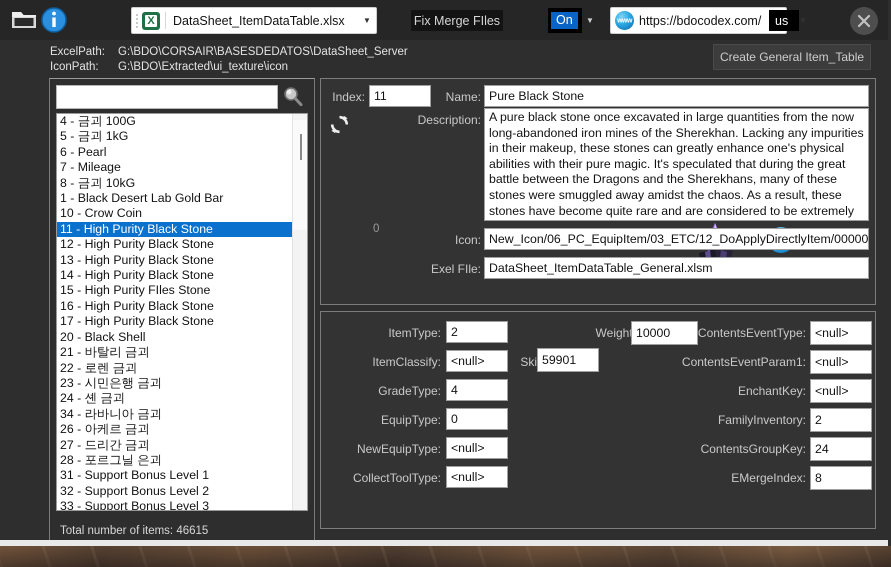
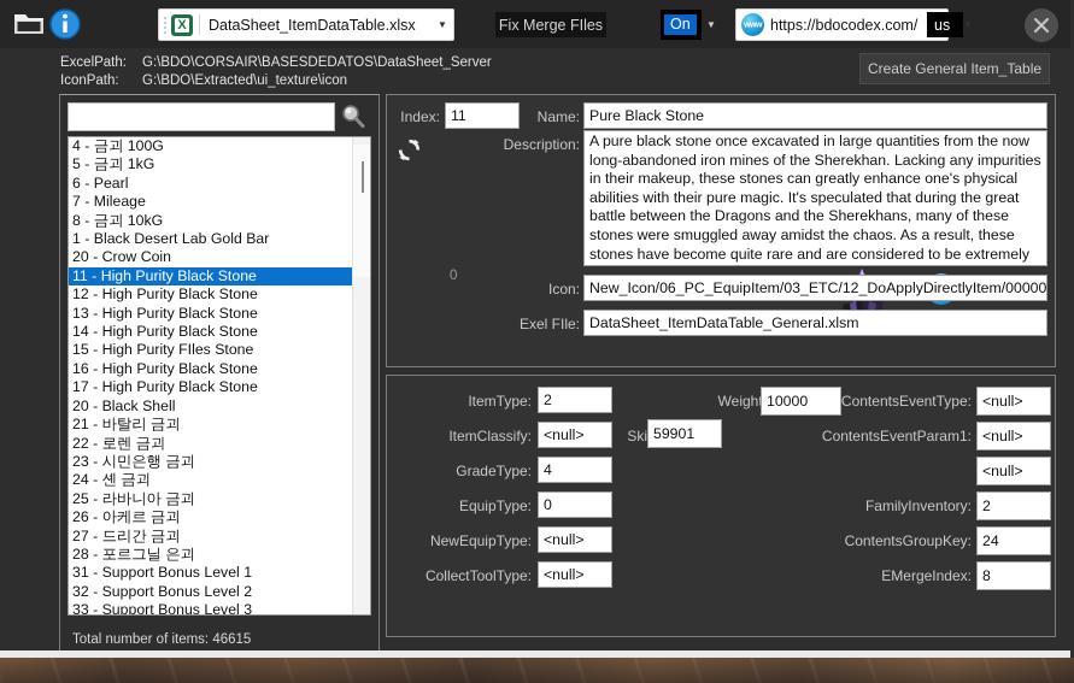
  DataSheet_ItemDataTable.xlsx
  ▼
  Fix Merge FIles
  On
  ▼
  https://bdocodex.com/
  us
  ExcelPath:
  G:\BDO\CORSAIR\BASESDEDATOS\DataSheet_Server
  IconPath:
  G:\BDO\Extracted\ui_texture\icon
  Create General Item_Table
  4 - 금괴 100G
  5 - 금괴 1kG
  6 - Pearl
  7 - Mileage
  8 - 금괴 10kG
  1 - Black Desert Lab Gold Bar
- 10 - Crow Coin
+ 20 - Crow Coin
  11 - High Purity Black Stone
  12 - High Purity Black Stone
  13 - High Purity Black Stone
  14 - High Purity Black Stone
  15 - High Purity FIles Stone
  16 - High Purity Black Stone
  17 - High Purity Black Stone
  20 - Black Shell
  21 - 바탈리 금괴
  22 - 로렌 금괴
  23 - 시민은행 금괴
  24 - 셴 금괴
- 34 - 라바니아 금괴
+ 25 - 라바니아 금괴
  26 - 아케르 금괴
  27 - 드리간 금괴
  28 - 포르그닐 은괴
  31 - Support Bonus Level 1
  32 - Support Bonus Level 2
  33 - Support Bonus Level 3
  Total number of items: 46615
  Index:
  11
  Name:
  Pure Black Stone
  Description:
  A pure black stone once excavated in large quantities from the now long-abandoned iron mines of the Sherekhan. Lacking any impurities in their makeup, these stones can greatly enhance one's physical abilities with their pure magic. It's speculated that during the great battle between the Dragons and the Sherekhans, many of these stones were smuggled away amidst the chaos. As a result, these stones have become quite rare and are considered to be extremely
  0
  Icon:
  New_Icon/06_PC_EquipItem/03_ETC/12_DoApplyDirectlyItem/00000
  Exel FIle:
  DataSheet_ItemDataTable_General.xlsm
  ItemType:
  2
  ItemClassify:
  <null>
  GradeType:
  4
  EquipType:
  0
  NewEquipType:
  <null>
  CollectToolType:
  <null>
  59901
  Weigh
  10000
  ContentsEventType:
  <null>
  ContentsEventParam1:
  <null>
- EnchantKey:
  <null>
  FamilyInventory:
  2
  ContentsGroupKey:
  24
  EMergeIndex:
  8
